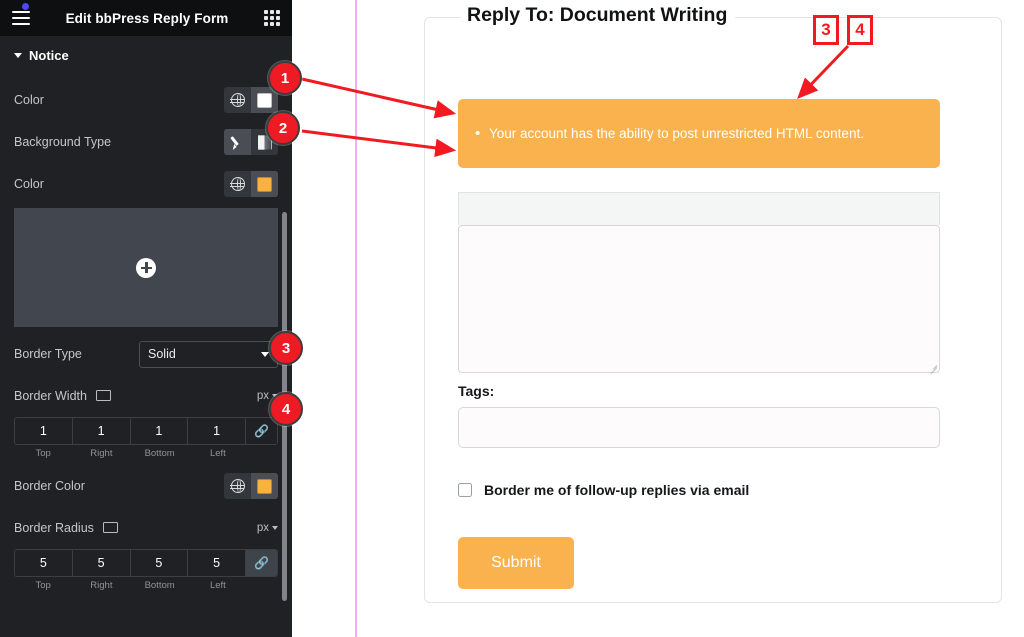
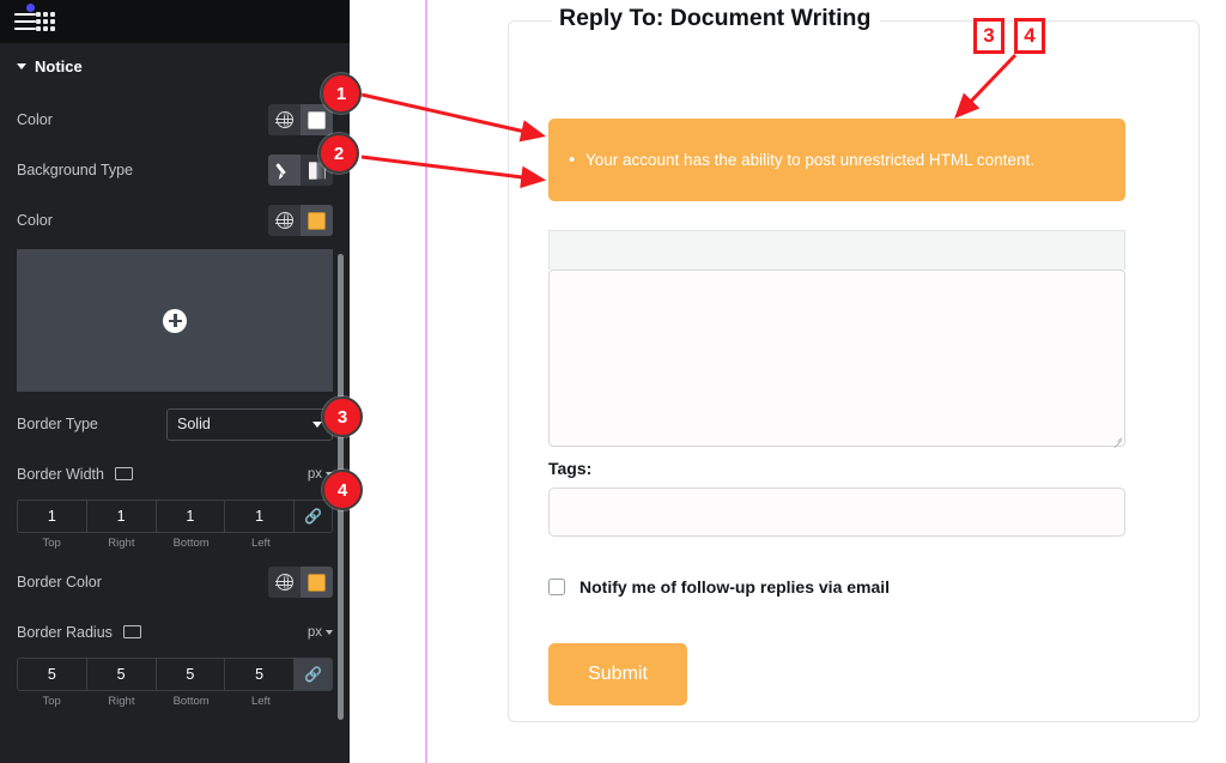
- Edit bbPress Reply Form
  Notice
  Color
  Background Type
  Color
  Border Type
  Solid
  Border Width
  px
  1
  1
  1
  1
  🔗
  Top
  Right
  Bottom
  Left
  Border Color
  Border Radius
  px
  5
  5
  5
  5
  🔗
  Top
  Right
  Bottom
  Left
  Reply To: Document Writing
  Your account has the ability to post unrestricted HTML content.
  Tags:
- Border me of follow-up replies via email
+ Notify me of follow-up replies via email
  Submit
  1
  2
  3
  4
  3
  4
